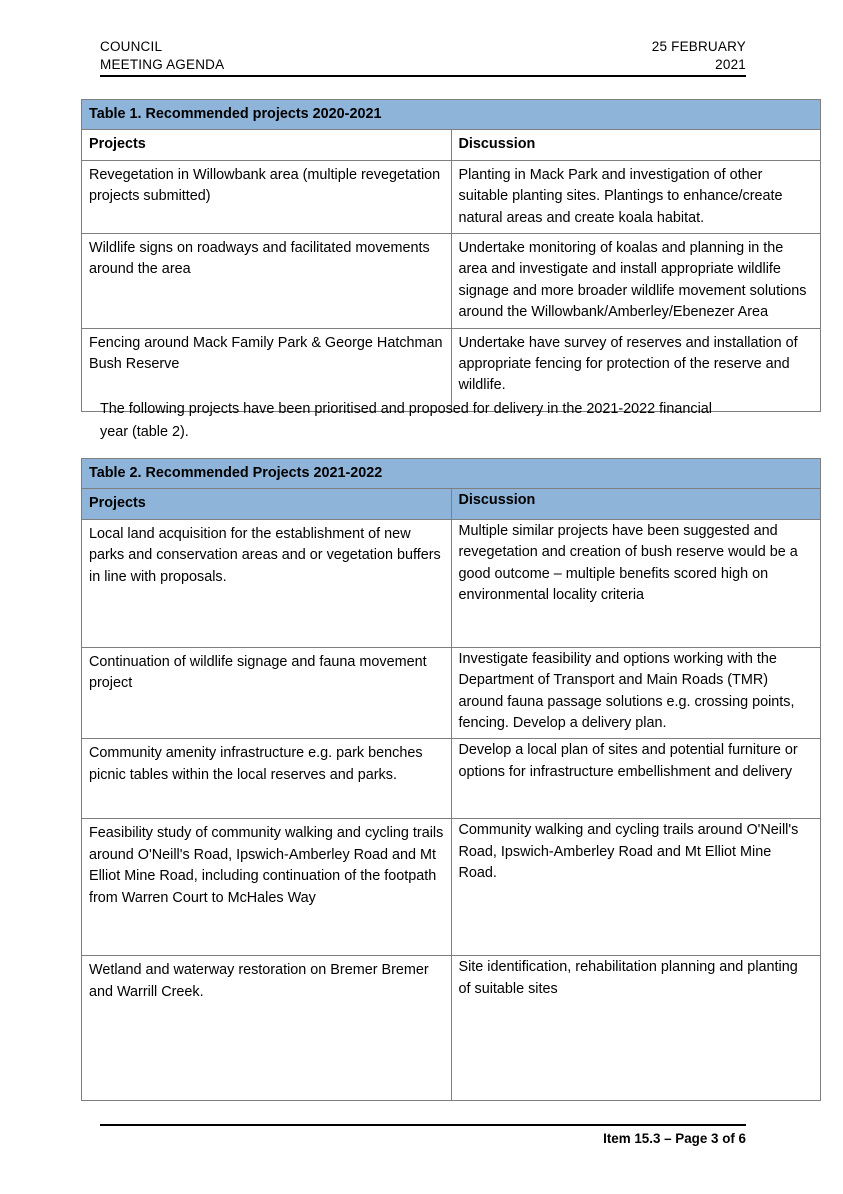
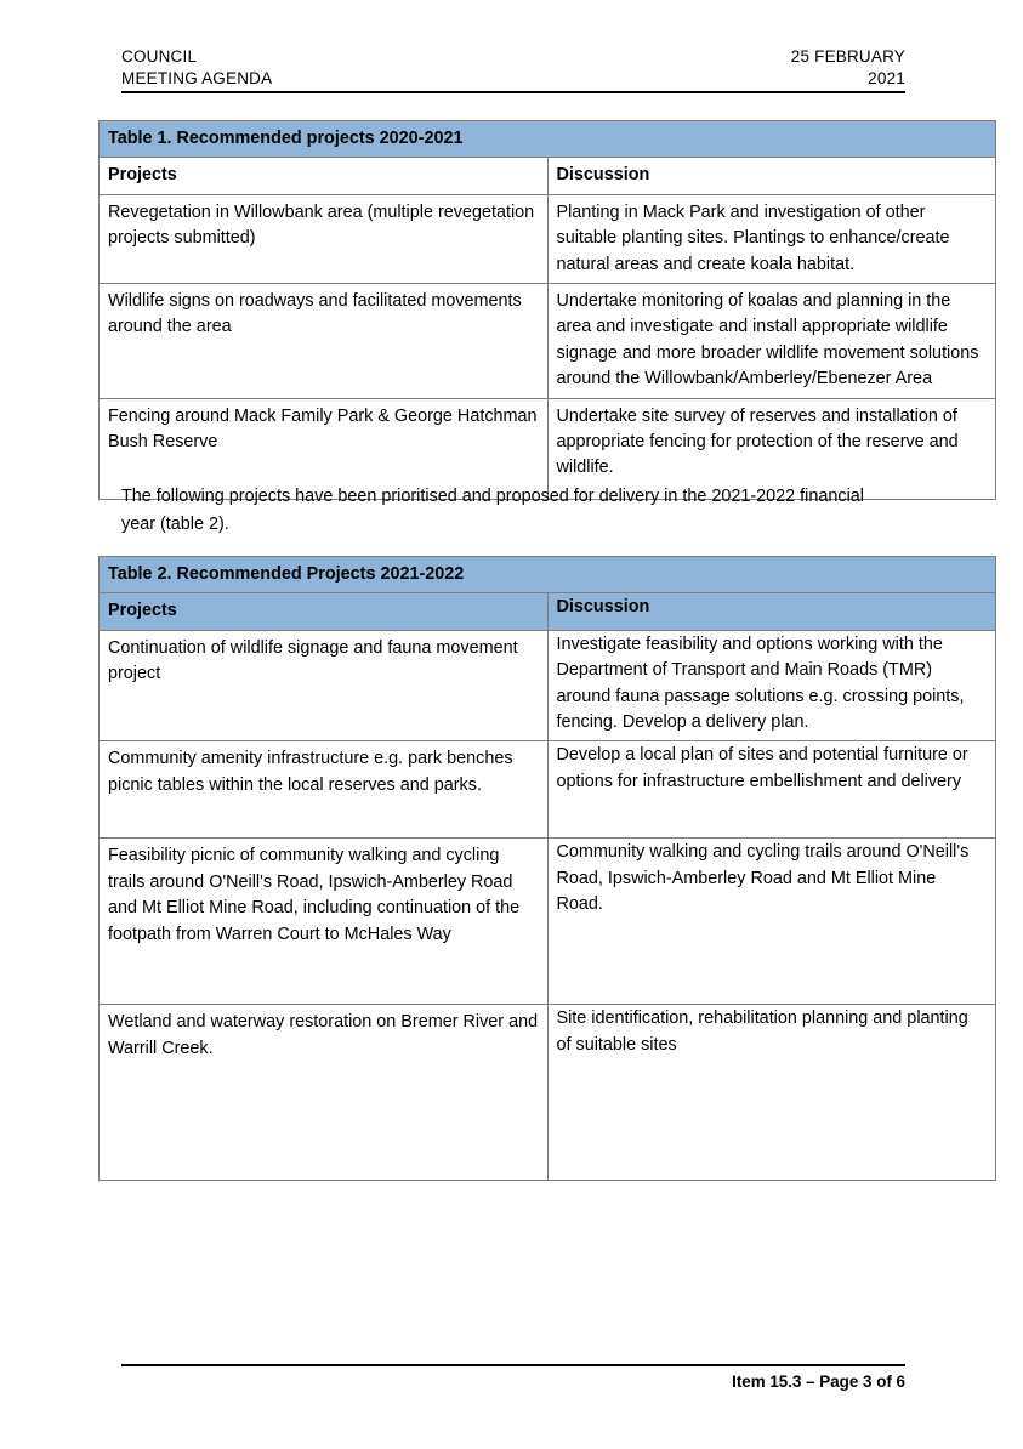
  COUNCIL
  25 FEBRUARY
  MEETING AGENDA
  2021
  Table 1. Recommended projects 2020-2021
  Projects	Discussion
  Revegetation in Willowbank area (multiple revegetation projects submitted)	Planting in Mack Park and investigation of other suitable planting sites. Plantings to enhance/create natural areas and create koala habitat.
  Wildlife signs on roadways and facilitated movements around the area	Undertake monitoring of koalas and planning in the area and investigate and install appropriate wildlife signage and more broader wildlife movement solutions around the Willowbank/Amberley/Ebenezer Area
- Fencing around Mack Family Park & George Hatchman Bush Reserve	Undertake have survey of reserves and installation of appropriate fencing for protection of the reserve and wildlife.
+ Fencing around Mack Family Park & George Hatchman Bush Reserve	Undertake site survey of reserves and installation of appropriate fencing for protection of the reserve and wildlife.
  The following projects have been prioritised and proposed for delivery in the 2021-2022 financial year (table 2).
  Table 2. Recommended Projects 2021-2022
  Projects	Discussion
- Local land acquisition for the establishment of new parks and conservation areas and or vegetation buffers in line with proposals.	Multiple similar projects have been suggested and revegetation and creation of bush reserve would be a good outcome – multiple benefits scored high on environmental locality criteria
  Continuation of wildlife signage and fauna movement project	Investigate feasibility and options working with the Department of Transport and Main Roads (TMR) around fauna passage solutions e.g. crossing points, fencing. Develop a delivery plan.
  Community amenity infrastructure e.g. park benches picnic tables within the local reserves and parks.	Develop a local plan of sites and potential furniture or options for infrastructure embellishment and delivery
- Feasibility study of community walking and cycling trails around O'Neill's Road, Ipswich-Amberley Road and Mt Elliot Mine Road, including continuation of the footpath from Warren Court to McHales Way	Community walking and cycling trails around O'Neill's Road, Ipswich-Amberley Road and Mt Elliot Mine Road.
+ Feasibility picnic of community walking and cycling trails around O'Neill's Road, Ipswich-Amberley Road and Mt Elliot Mine Road, including continuation of the footpath from Warren Court to McHales Way	Community walking and cycling trails around O'Neill's Road, Ipswich-Amberley Road and Mt Elliot Mine Road.
- Wetland and waterway restoration on Bremer Bremer and Warrill Creek.	Site identification, rehabilitation planning and planting of suitable sites
+ Wetland and waterway restoration on Bremer River and Warrill Creek.	Site identification, rehabilitation planning and planting of suitable sites
  Item 15.3 – Page 3 of 6
